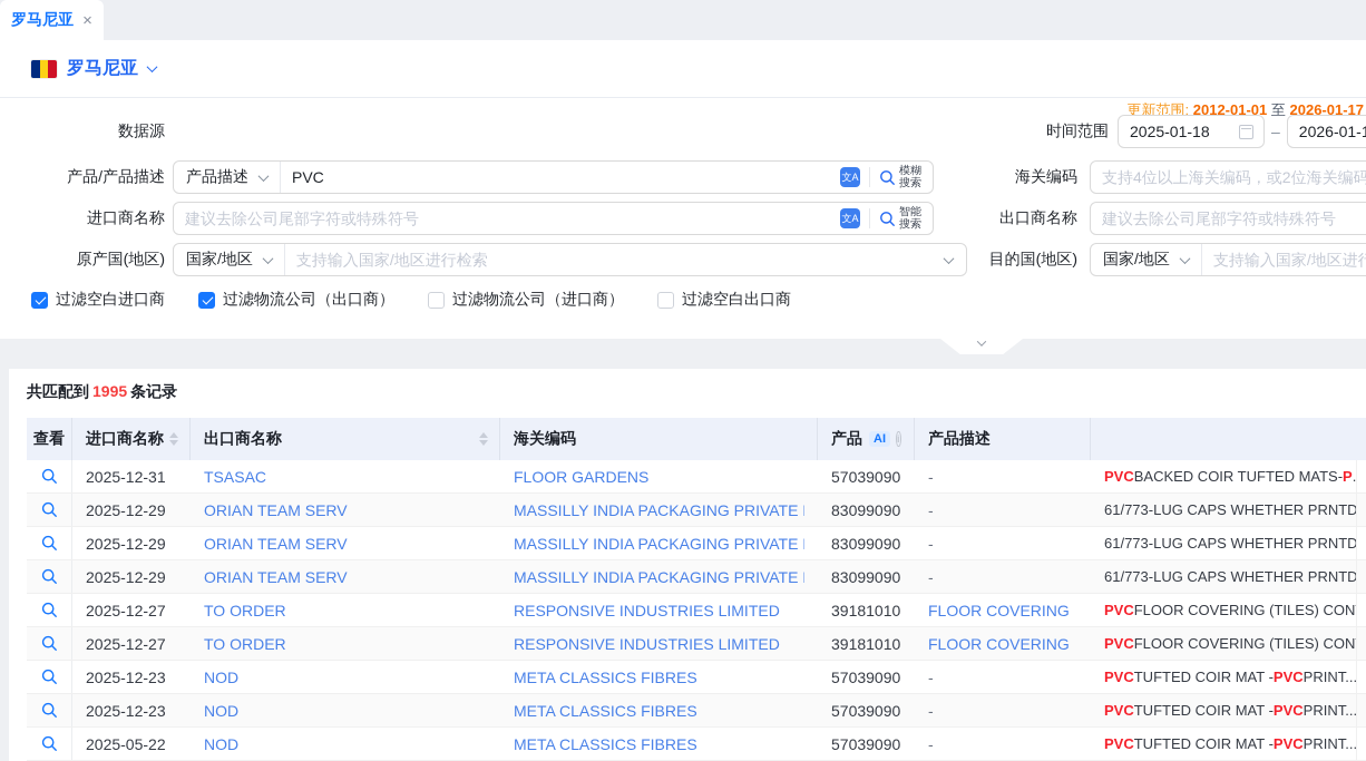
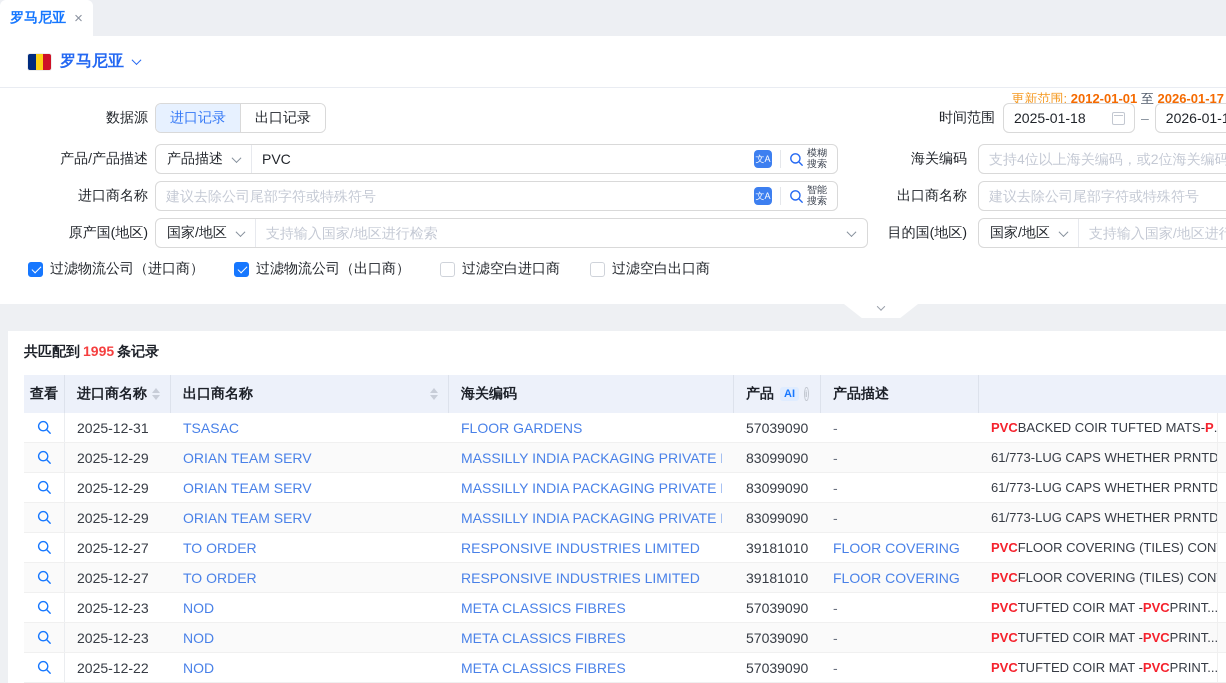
  罗马尼亚
  ×
  罗马尼亚
  更新范围: 2012-01-01 至 2026-01-17
  数据源
+ 进口记录
+ 出口记录
  时间范围
  2025-01-18
  –
  2026-01-
  产品/产品描述
  产品描述
  PVC
  文A
  模糊搜索
  海关编码
  支持4位以上海关编码，或2位海关编码
  进口商名称
  建议去除公司尾部字符或特殊符号
  文A
  智能搜索
  出口商名称
  建议去除公司尾部字符或特殊符号
  原产国(地区)
  国家/地区
  支持输入国家/地区进行检索
  目的国(地区)
  国家/地区
  支持输入国家/地区进
- 过滤空白进口商
+ 过滤物流公司（进口商）
  过滤物流公司（出口商）
- 过滤物流公司（进口商）
+ 过滤空白进口商
  过滤空白出口商
  共匹配到 1995 条记录
  查看
  进口商名称
  出口商名称
  海关编码
  产品
  AI
  i
  产品描述
  2025-12-31
  TSASAC
  FLOOR GARDENS
  57039090
  -
  PVC
  BACKED COIR TUFTED MATS-
  P
  2025-12-29
  ORIAN TEAM SERV
  MASSILLY INDIA PACKAGING PRIVATE
  83099090
  -
  61/773-LUG CAPS WHETHER PRNTD
  2025-12-29
  ORIAN TEAM SERV
  MASSILLY INDIA PACKAGING PRIVATE
  83099090
  -
  61/773-LUG CAPS WHETHER PRNTD
  2025-12-29
  ORIAN TEAM SERV
  MASSILLY INDIA PACKAGING PRIVATE
  83099090
  -
  61/773-LUG CAPS WHETHER PRNTD
  2025-12-27
  TO ORDER
  RESPONSIVE INDUSTRIES LIMITED
  39181010
  FLOOR COVERING
  PVC
  FLOOR COVERING (TILES) CON
  2025-12-27
  TO ORDER
  RESPONSIVE INDUSTRIES LIMITED
  39181010
  FLOOR COVERING
  PVC
  FLOOR COVERING (TILES) CON
  2025-12-23
  NOD
  META CLASSICS FIBRES
  57039090
  -
  PVC
  TUFTED COIR MAT -
  PVC
  PRINT...
  2025-12-23
  NOD
  META CLASSICS FIBRES
  57039090
  -
  PVC
  TUFTED COIR MAT -
  PVC
  PRINT...
- 2025-05-22
+ 2025-12-22
  NOD
  META CLASSICS FIBRES
  57039090
  -
  PVC
  TUFTED COIR MAT -
  PVC
  PRINT...
